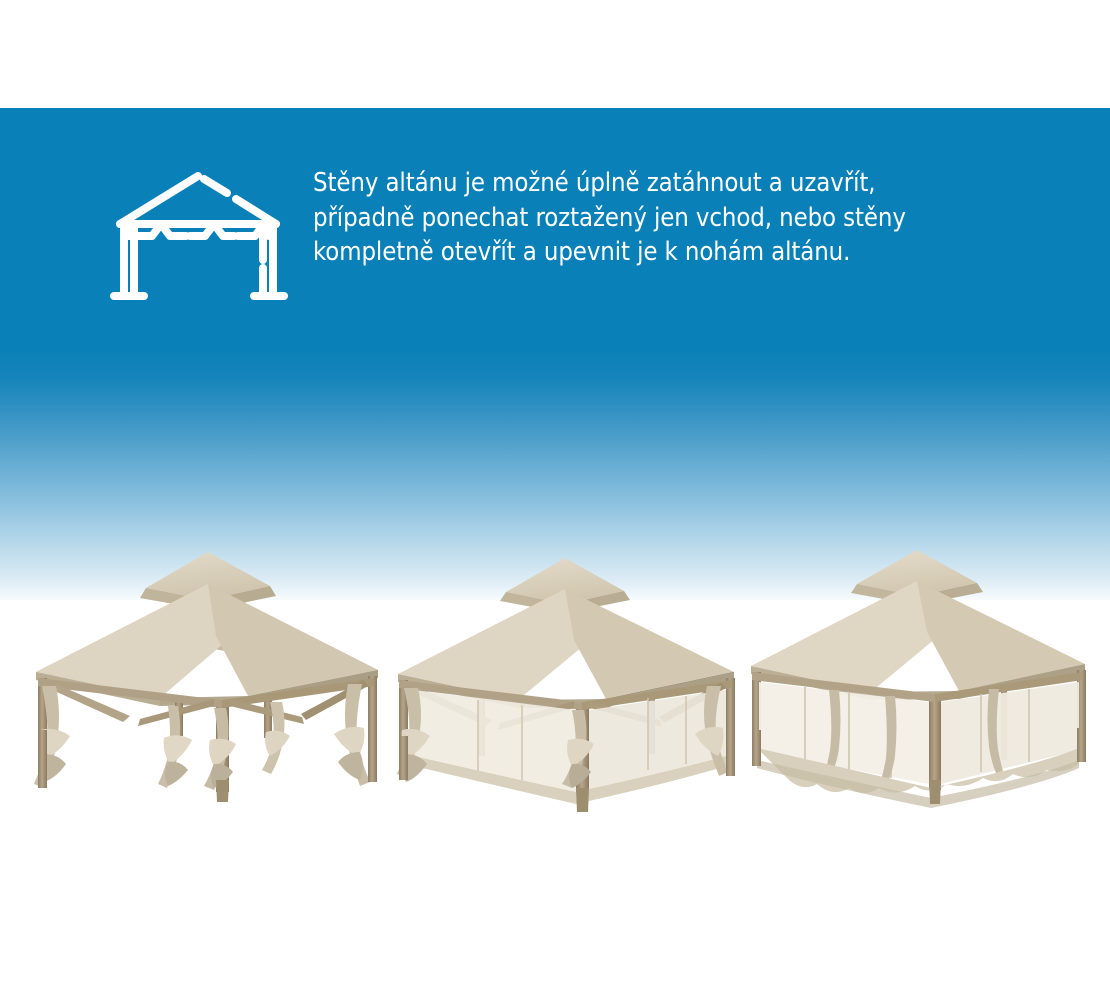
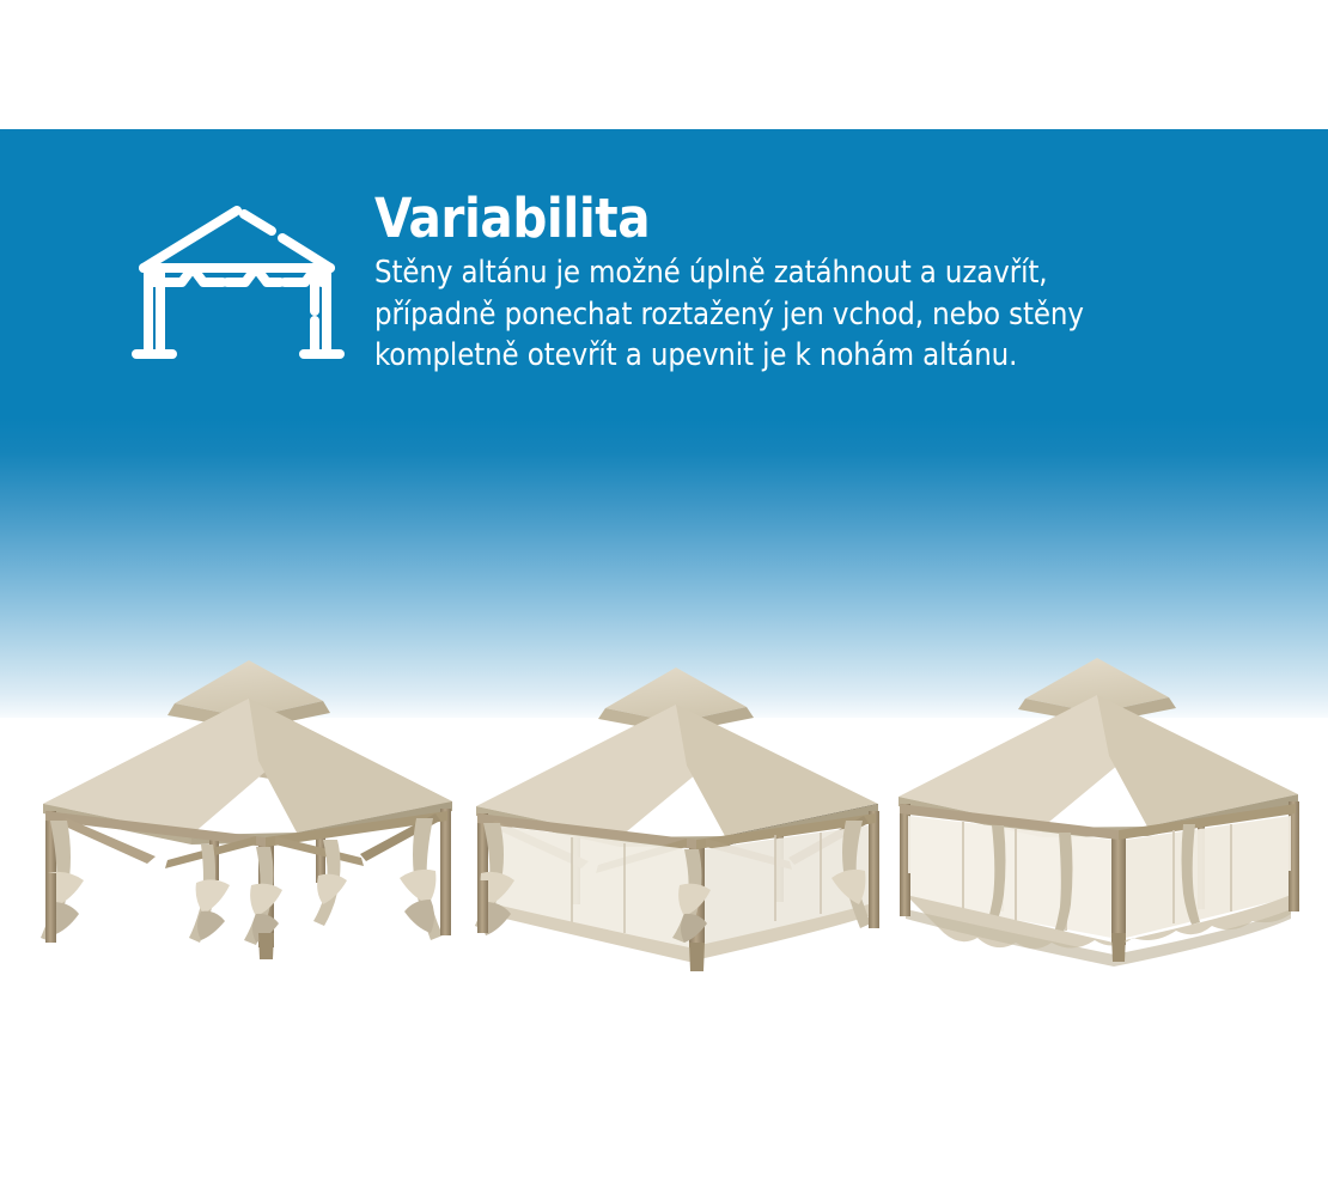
+ Variabilita
  Stěny altánu je možné úplně zatáhnout a uzavřít,
  případně ponechat roztažený jen vchod, nebo stěny
  kompletně otevřít a upevnit je k nohám altánu.
